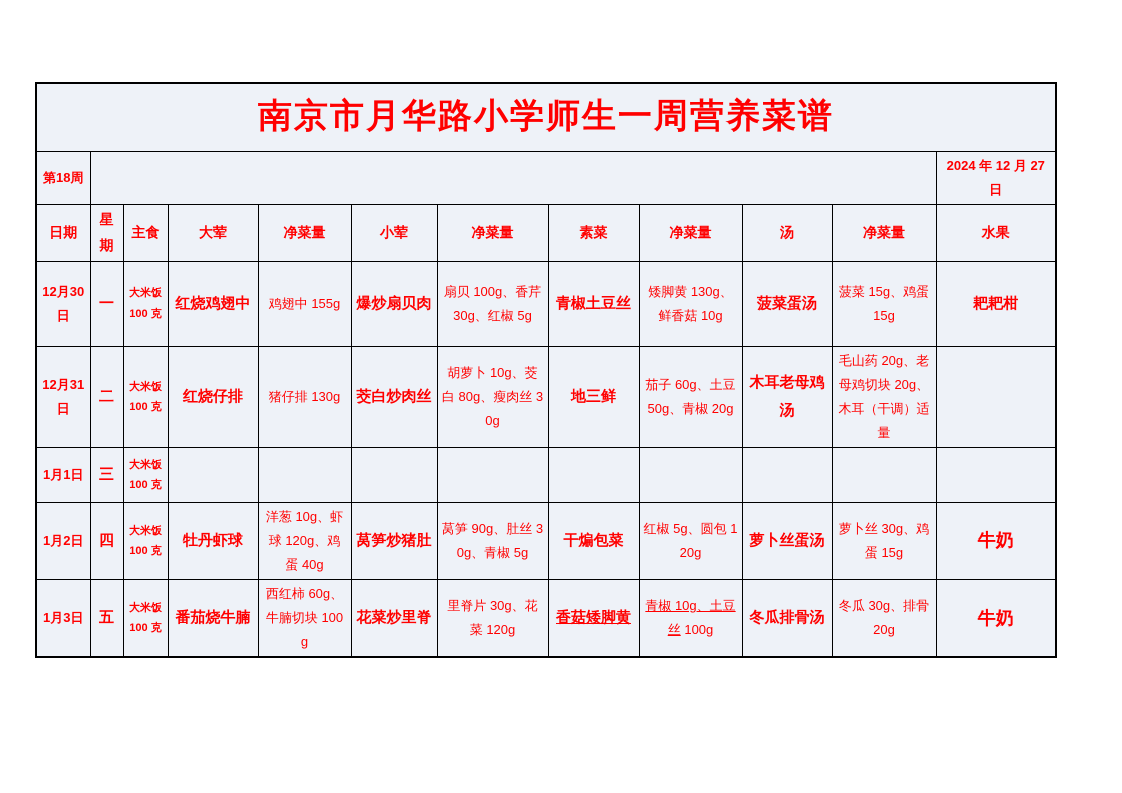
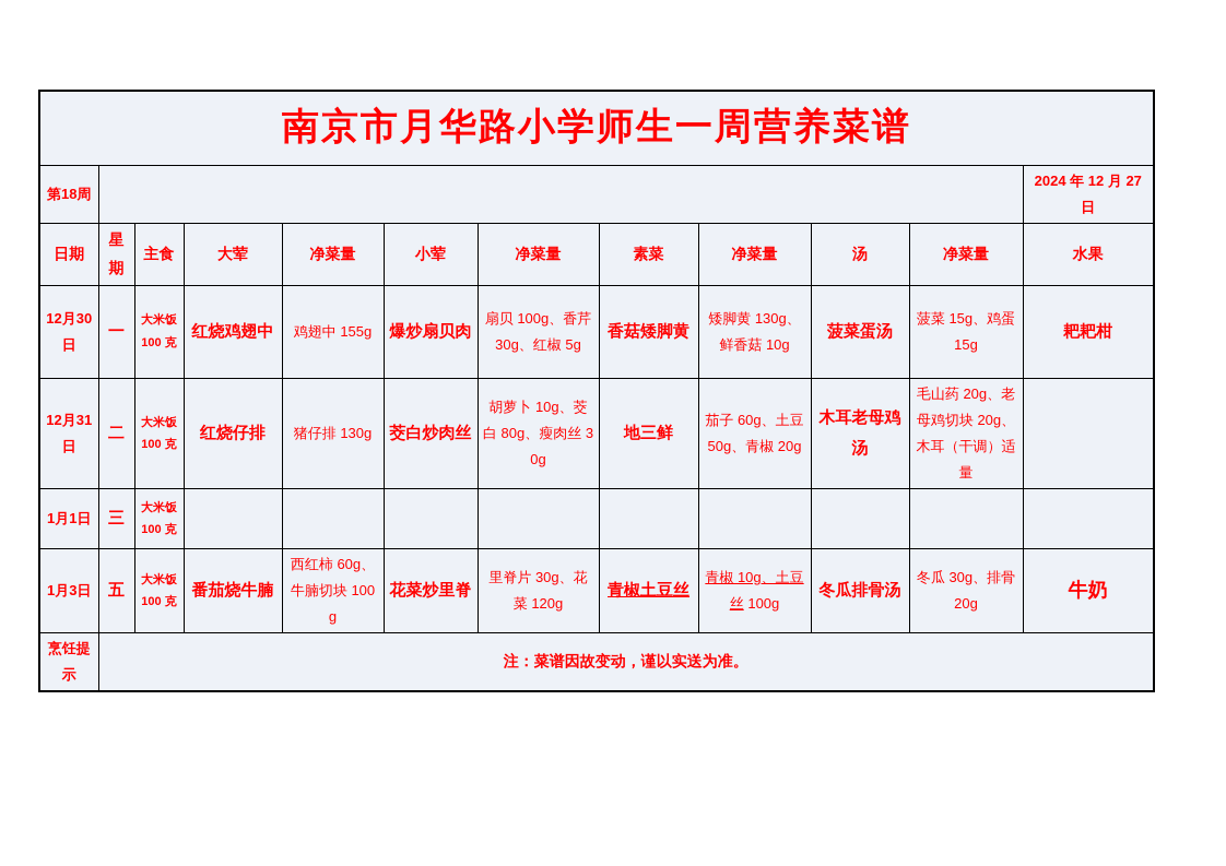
  南京市月华路小学师生一周营养菜谱
  第18周		2024 年 12 月 27 日
  日期	星期	主食	大荤	净菜量	小荤	净菜量	素菜	净菜量	汤	净菜量	水果
- 12月30日	一	大米饭 100 克	红烧鸡翅中	鸡翅中 155g	爆炒扇贝肉	扇贝 100g、香芹 30g、红椒 5g	青椒土豆丝	矮脚黄 130g、鲜香菇 10g	菠菜蛋汤	菠菜 15g、鸡蛋 15g	耙耙柑
+ 12月30日	一	大米饭 100 克	红烧鸡翅中	鸡翅中 155g	爆炒扇贝肉	扇贝 100g、香芹 30g、红椒 5g	香菇矮脚黄	矮脚黄 130g、鲜香菇 10g	菠菜蛋汤	菠菜 15g、鸡蛋 15g	耙耙柑
  12月31日	二	大米饭 100 克	红烧仔排	猪仔排 130g	茭白炒肉丝	胡萝卜 10g、茭白 80g、瘦肉丝 30g	地三鲜	茄子 60g、土豆 50g、青椒 20g	木耳老母鸡汤	毛山药 20g、老母鸡切块 20g、木耳（干调）适量
  1月1日	三	大米饭 100 克
- 1月2日	四	大米饭 100 克	牡丹虾球	洋葱 10g、虾球 120g、鸡蛋 40g	莴笋炒猪肚	莴笋 90g、肚丝 30g、青椒 5g	干煸包菜	红椒 5g、圆包 120g	萝卜丝蛋汤	萝卜丝 30g、鸡蛋 15g	牛奶
- 1月3日	五	大米饭 100 克	番茄烧牛腩	西红柿 60g、牛腩切块 100g	花菜炒里脊	里脊片 30g、花菜 120g	香菇矮脚黄	青椒 10g、土豆丝 100g	冬瓜排骨汤	冬瓜 30g、排骨 20g	牛奶
+ 1月3日	五	大米饭 100 克	番茄烧牛腩	西红柿 60g、牛腩切块 100g	花菜炒里脊	里脊片 30g、花菜 120g	青椒土豆丝	青椒 10g、土豆丝 100g	冬瓜排骨汤	冬瓜 30g、排骨 20g	牛奶
+ 烹饪提示	注：菜谱因故变动，谨以实送为准。
